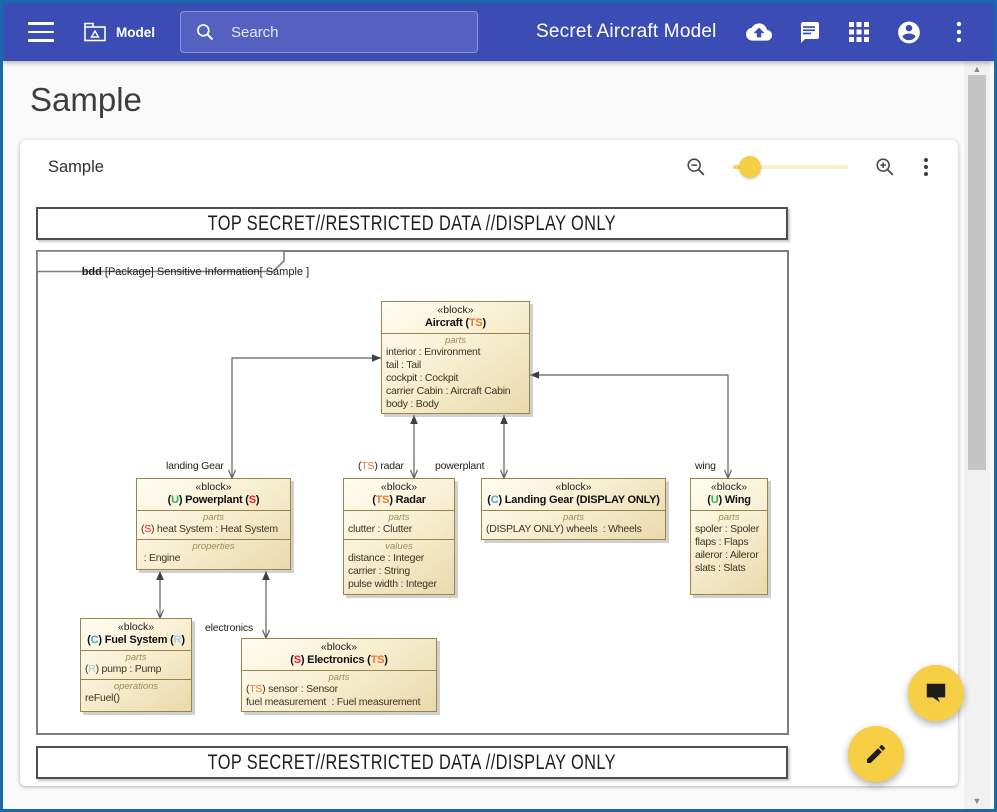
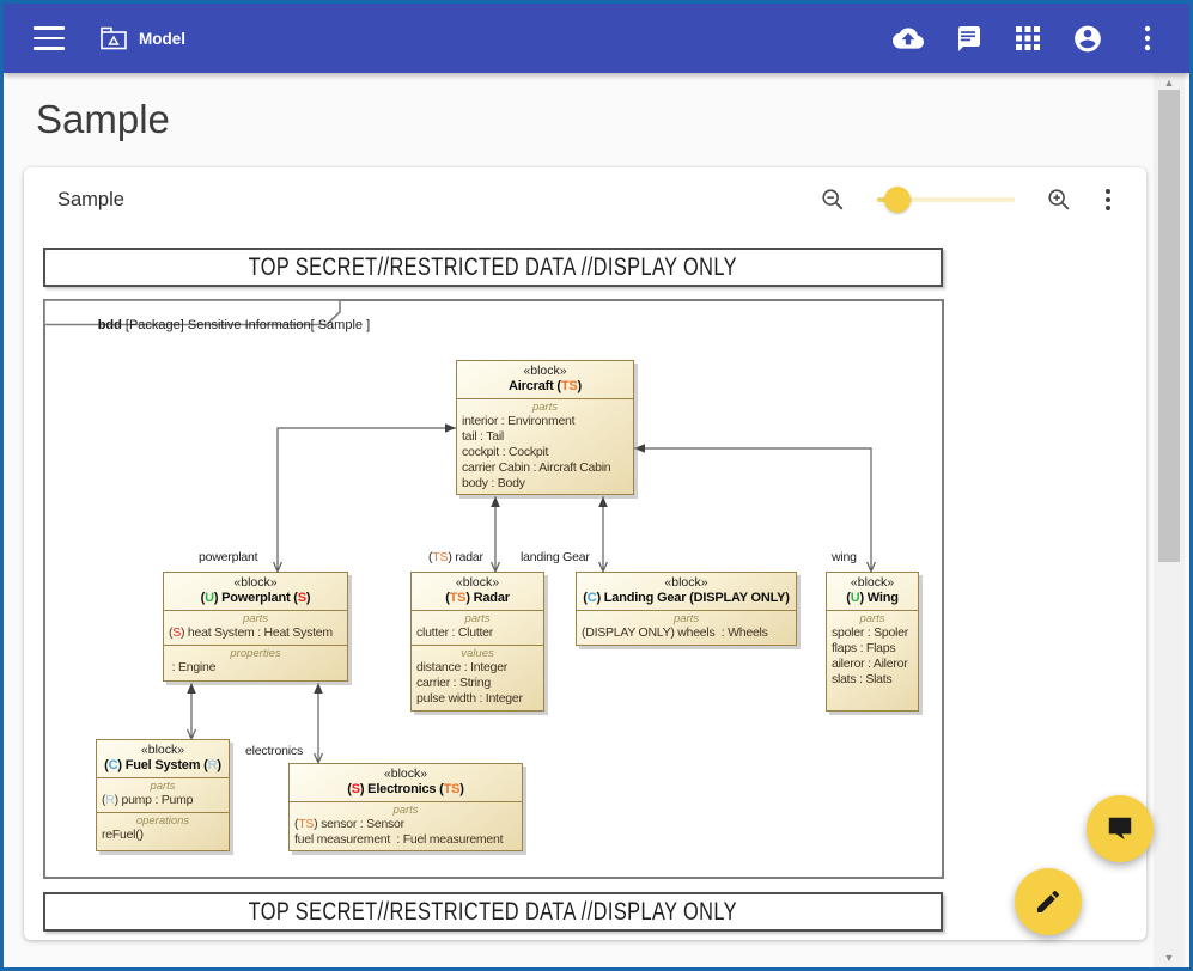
  Model
- Search
- Secret Aircraft Model
  Sample
  Sample
  TOP SECRET//RESTRICTED DATA //DISPLAY ONLY
  bdd [Package] Sensitive Information[ Sample ]
  «block»
  Aircraft (TS)
  parts
  interior : Environment
  tail : Tail
  cockpit : Cockpit
  carrier Cabin : Aircraft Cabin
  body : Body
  «block»
  (U) Powerplant (S)
  parts
  (S) heat System : Heat System
  properties
  : Engine
  «block»
  (TS) Radar
  parts
  clutter : Clutter
  values
  distance : Integer
  carrier : String
  pulse width : Integer
  «block»
  (C) Landing Gear (DISPLAY ONLY)
  parts
  (DISPLAY ONLY) wheels : Wheels
  «block»
  (U) Wing
  parts
  spoler : Spoler
  flaps : Flaps
  aileror : Aileror
  slats : Slats
  «block»
  (C) Fuel System (R)
  parts
  (R) pump : Pump
  operations
  reFuel()
  «block»
  (S) Electronics (TS)
  parts
  (TS) sensor : Sensor
  fuel measurement : Fuel measurement
  electronics
  wing
- powerplant
+ landing Gear
  (TS) radar
- landing Gear
+ powerplant
  TOP SECRET//RESTRICTED DATA //DISPLAY ONLY
  ▲
  ▼
